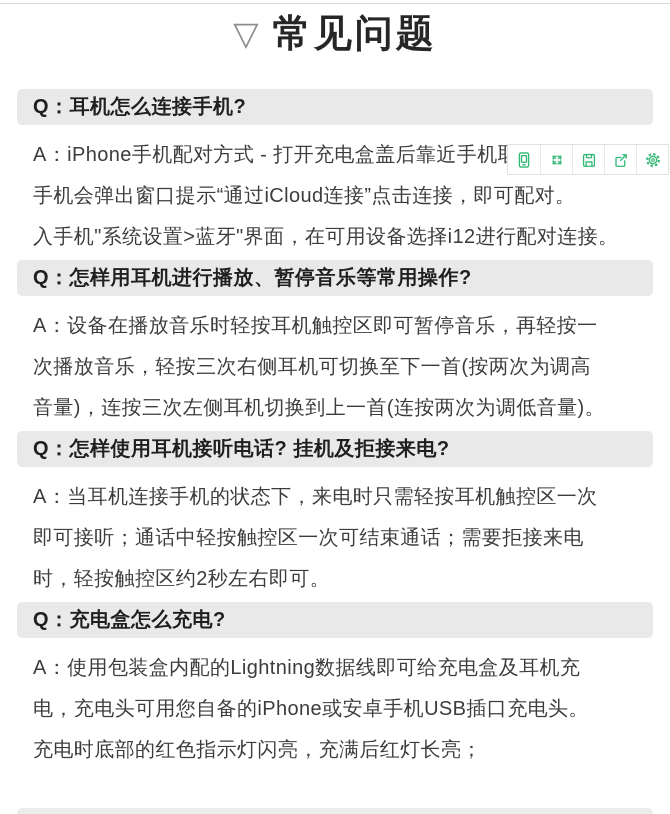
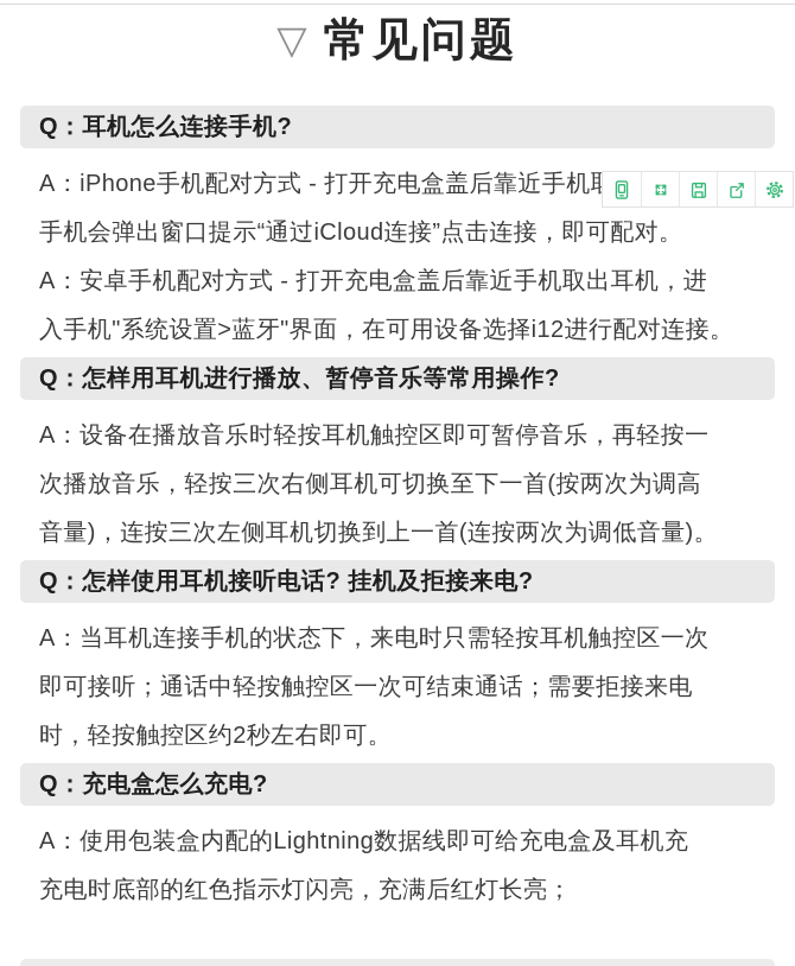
  ▽ 常见问题
  Q：耳机怎么连接手机?
  A：iPhone手机配对方式 - 打开充电盒盖后靠近手机
  手机会弹出窗口提示“通过iCloud连接”点击连接，即可配对。
+ A：安卓手机配对方式 - 打开充电盒盖后靠近手机取出耳机，进
  入手机"系统设置>蓝牙"界面，在可用设备选择i12进行配对连接。
  Q：怎样用耳机进行播放、暂停音乐等常用操作?
  A：设备在播放音乐时轻按耳机触控区即可暂停音乐，再轻按一
  次播放音乐，轻按三次右侧耳机可切换至下一首(按两次为调高
  音量)，连按三次左侧耳机切换到上一首(连按两次为调低音量)。
  Q：怎样使用耳机接听电话? 挂机及拒接来电?
  A：当耳机连接手机的状态下，来电时只需轻按耳机触控区一次
  即可接听；通话中轻按触控区一次可结束通话；需要拒接来电
  时，轻按触控区约2秒左右即可。
  Q：充电盒怎么充电?
  A：使用包装盒内配的Lightning数据线即可给充电盒及耳机充
- 电，充电头可用您自备的iPhone或安卓手机USB插口充电头。
  充电时底部的红色指示灯闪亮，充满后红灯长亮；
